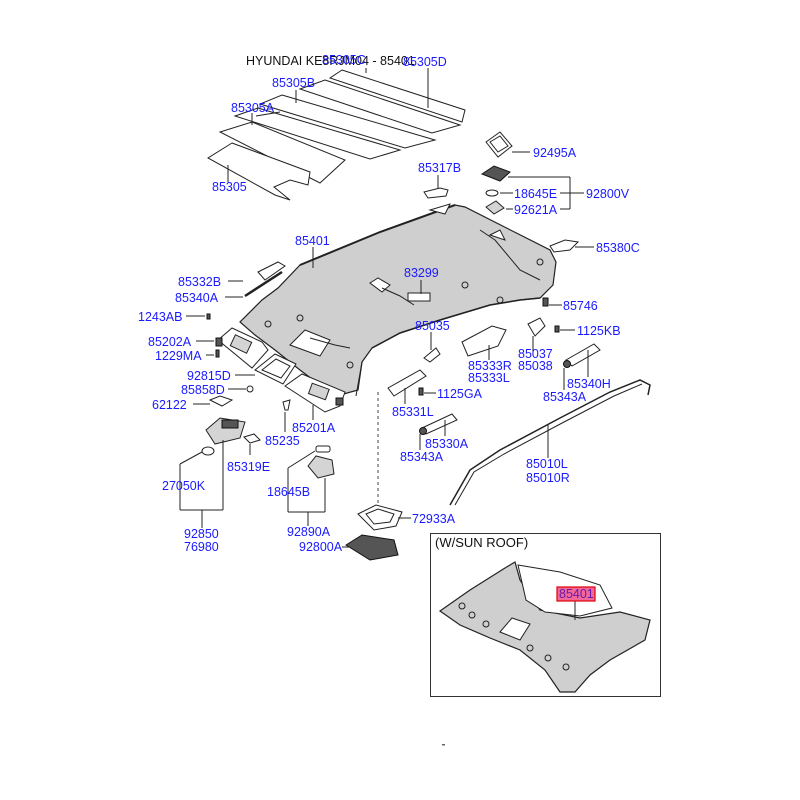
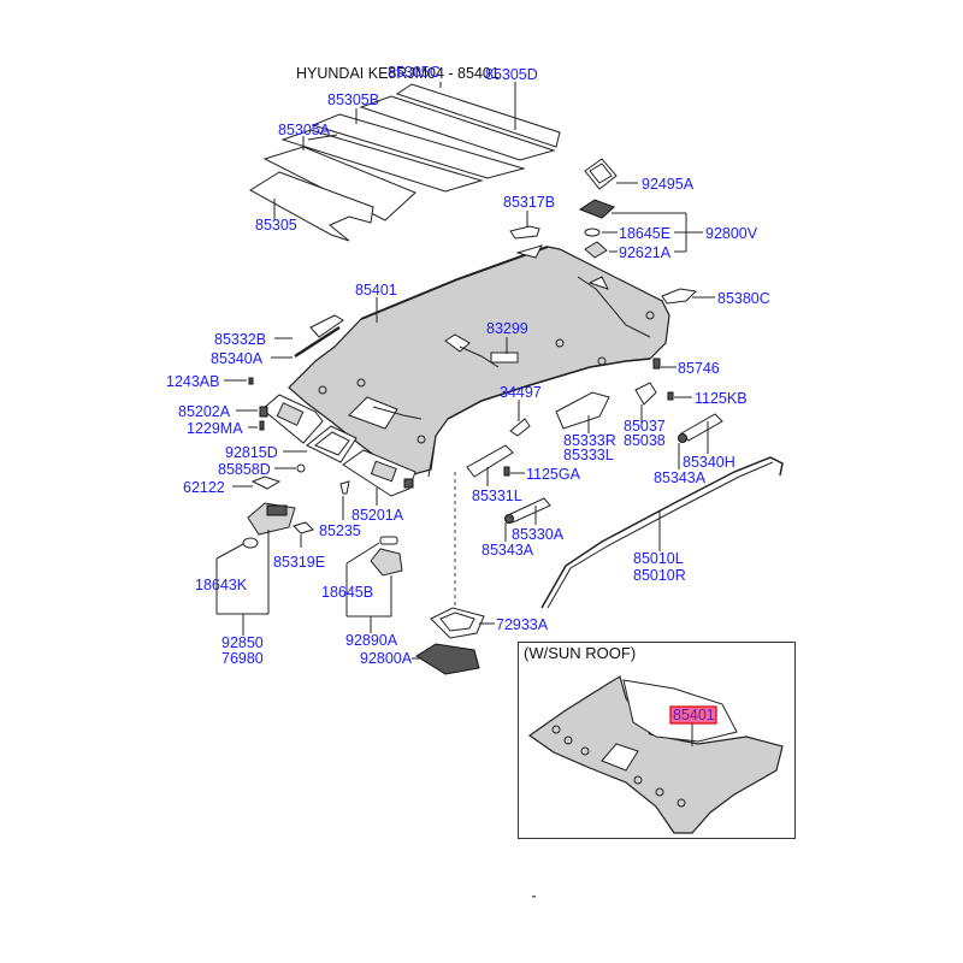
  HYUNDAI KE8RJM04 - 85401
  85305C
  85305D
  85305B
  85305A
  85305
  92495A
  18645E
  92800V
  92621A
  85317B
  85401
  83299
  85380C
  85746
  1125KB
  85037
  85038
  85340H
  85343A
  85333R
  85333L
- 85035
+ 34497
  85331L
  1125GA
  85330A
  85343A
  85010L
  85010R
  85332B
  85340A
  1243AB
  85202A
  1229MA
  92815D
  85858D
  62122
  85201A
  85235
  85319E
- 27050K
+ 18643K
  92850
  76980
  18645B
  92890A
  72933A
  92800A
  (W/SUN ROOF)
  85401
